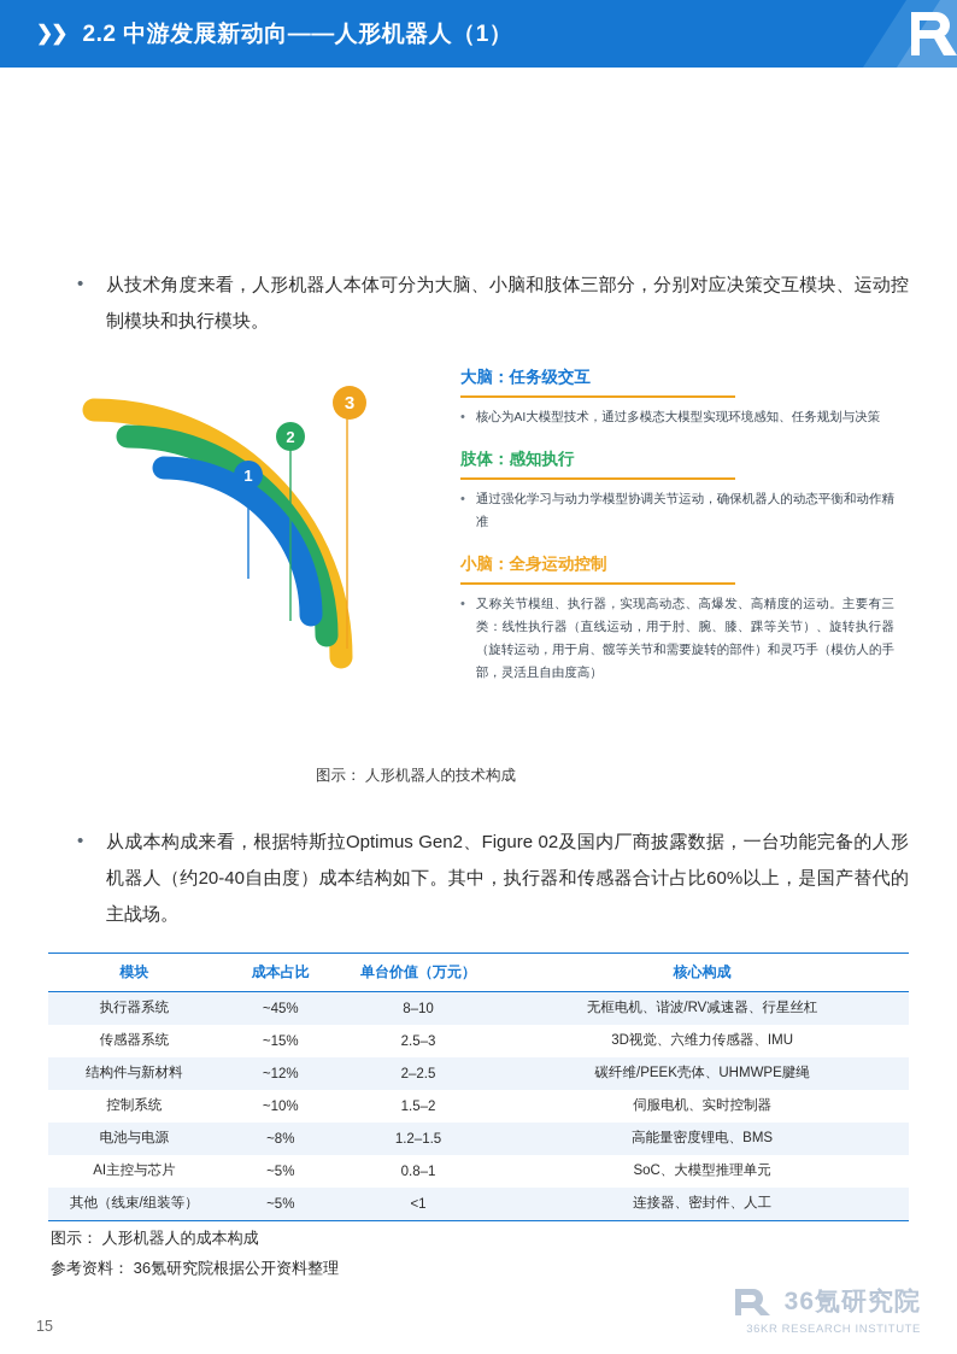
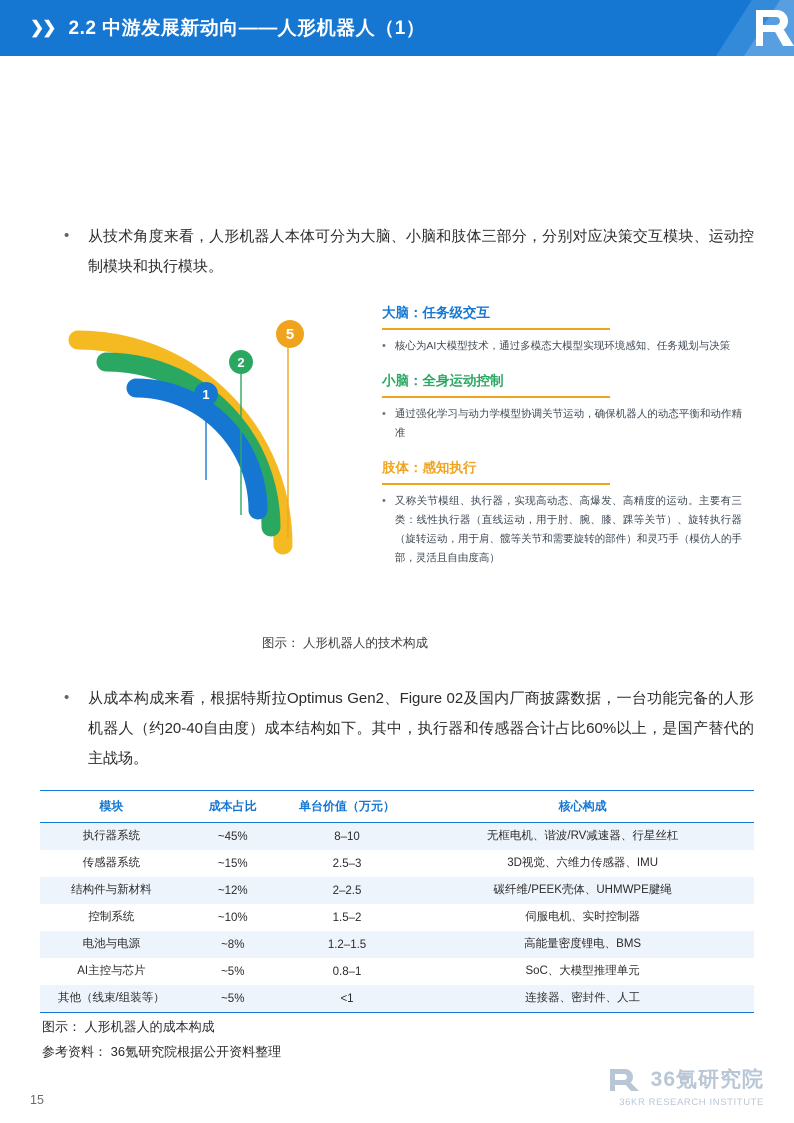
  ❯❯
  2.2 中游发展新动向——人形机器人（1）
  •
  从技术角度来看，人形机器人本体可分为大脑、小脑和肢体三部分，分别对应决策交互模块、运动控制模块和执行模块。
  1
  2
- 3
+ 5
  大脑：任务级交互
  •
  核心为AI大模型技术，通过多模态大模型实现环境感知、任务规划与决策
- 肢体：感知执行
+ 小脑：全身运动控制
  •
  通过强化学习与动力学模型协调关节运动，确保机器人的动态平衡和动作精准
- 小脑：全身运动控制
+ 肢体：感知执行
  •
  又称关节模组、执行器，实现高动态、高爆发、高精度的运动。主要有三类：线性执行器（直线运动，用于肘、腕、膝、踝等关节）、旋转执行器（旋转运动，用于肩、髋等关节和需要旋转的部件）和灵巧手（模仿人的手部，灵活且自由度高）
  图示： 人形机器人的技术构成
  •
  从成本构成来看，根据特斯拉Optimus Gen2、Figure 02及国内厂商披露数据，一台功能完备的人形机器人（约20-40自由度）成本结构如下。其中，执行器和传感器合计占比60%以上，是国产替代的主战场。
  模块	成本占比	单台价值（万元）	核心构成
  执行器系统	~45%	8–10	无框电机、谐波/RV减速器、行星丝杠
  传感器系统	~15%	2.5–3	3D视觉、六维力传感器、IMU
  结构件与新材料	~12%	2–2.5	碳纤维/PEEK壳体、UHMWPE腱绳
  控制系统	~10%	1.5–2	伺服电机、实时控制器
  电池与电源	~8%	1.2–1.5	高能量密度锂电、BMS
  AI主控与芯片	~5%	0.8–1	SoC、大模型推理单元
  其他（线束/组装等）	~5%	<1	连接器、密封件、人工
  图示： 人形机器人的成本构成
  参考资料： 36氪研究院根据公开资料整理
  15
  36氪研究院
  36KR RESEARCH INSTITUTE
